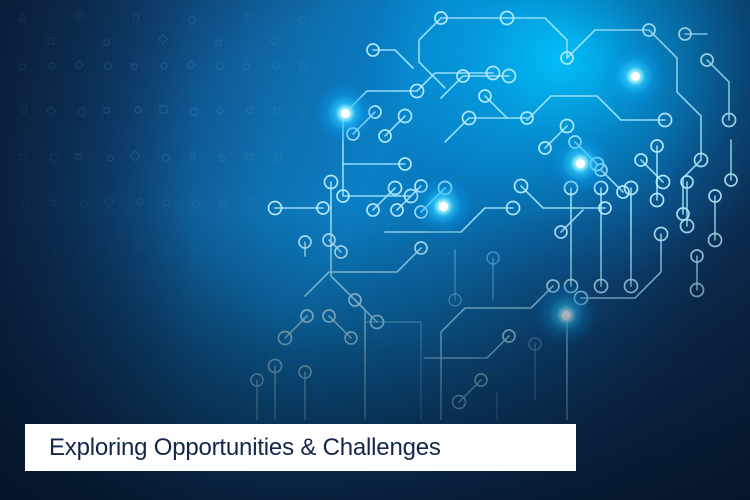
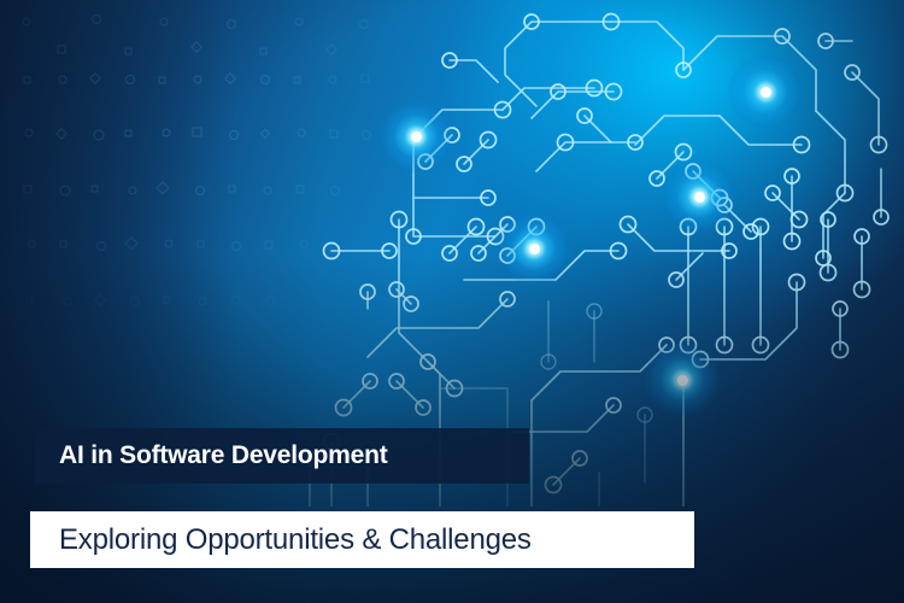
+ AI in Software Development
  Exploring Opportunities & Challenges
